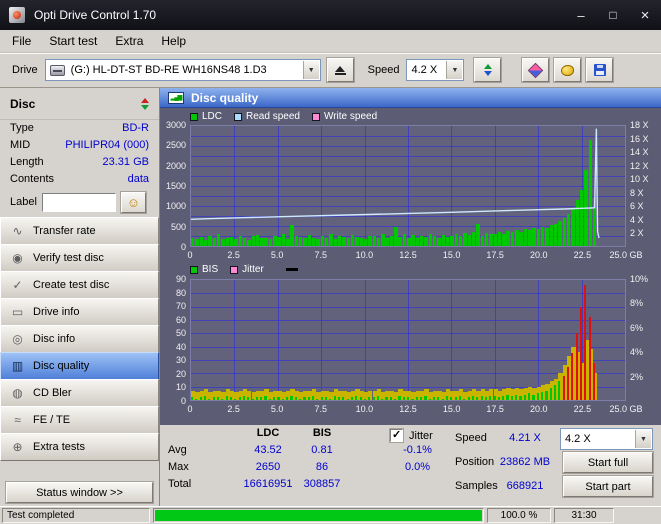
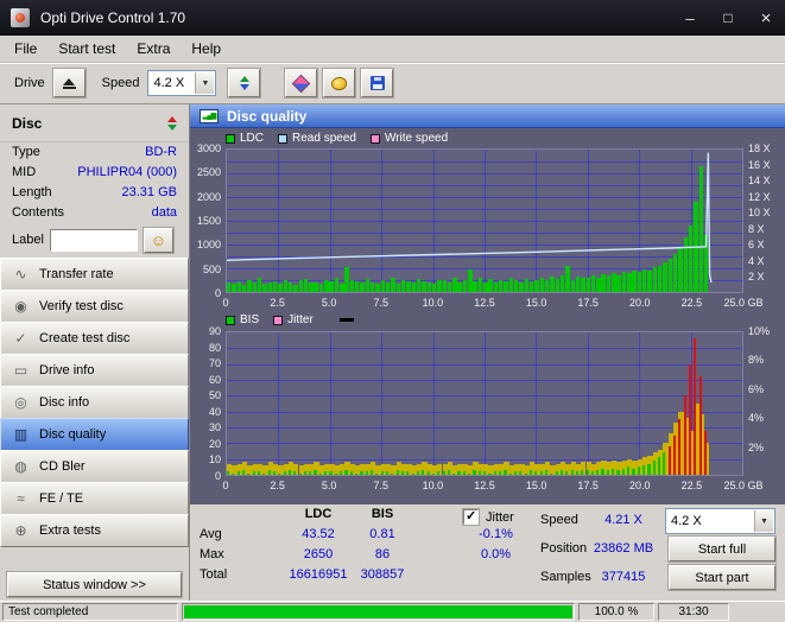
  Opti Drive Control 1.70
  File
  Start test
  Extra
  Help
  Drive
- (G:) HL-DT-ST BD-RE WH16NS48 1.D3
  Speed
  4.2 X
  Disc
  Type
  BD-R
  MID
  PHILIPR04 (000)
  Length
  23.31 GB
  Contents
  data
  Label
  ∿
  Transfer rate
  ◉
  Verify test disc
  ✓
  Create test disc
  ▭
  Drive info
  ◎
  Disc info
  ▥
  Disc quality
  ◍
  CD Bler
  ≈
  FE / TE
  ⊕
  Extra tests
  Status window >>
  Disc quality
  LDC
  Read speed
  Write speed
  0
  500
  1000
  1500
  2000
  2500
  3000
  2 X
  4 X
  6 X
  8 X
  10 X
  12 X
  14 X
  16 X
  18 X
  0
  2.5
  5.0
  7.5
  10.0
  12.5
  15.0
  17.5
  20.0
  22.5
  25.0 GB
  BIS
  Jitter
  0
  10
  20
  30
  40
  50
  60
  70
  80
  90
  2%
  4%
  6%
  8%
  10%
  0
  2.5
  5.0
  7.5
  10.0
  12.5
  15.0
  17.5
  20.0
  22.5
  25.0 GB
  LDC
  BIS
  Avg
  43.52
  0.81
  Max
  2650
  86
  Total
  16616951
  308857
  Jitter
  -0.1%
  0.0%
  Speed
  4.21 X
  4.2 X
  Position
  23862 MB
  Start full
  Samples
- 668921
+ 377415
  Start part
  Test completed
  100.0 %
  31:30
